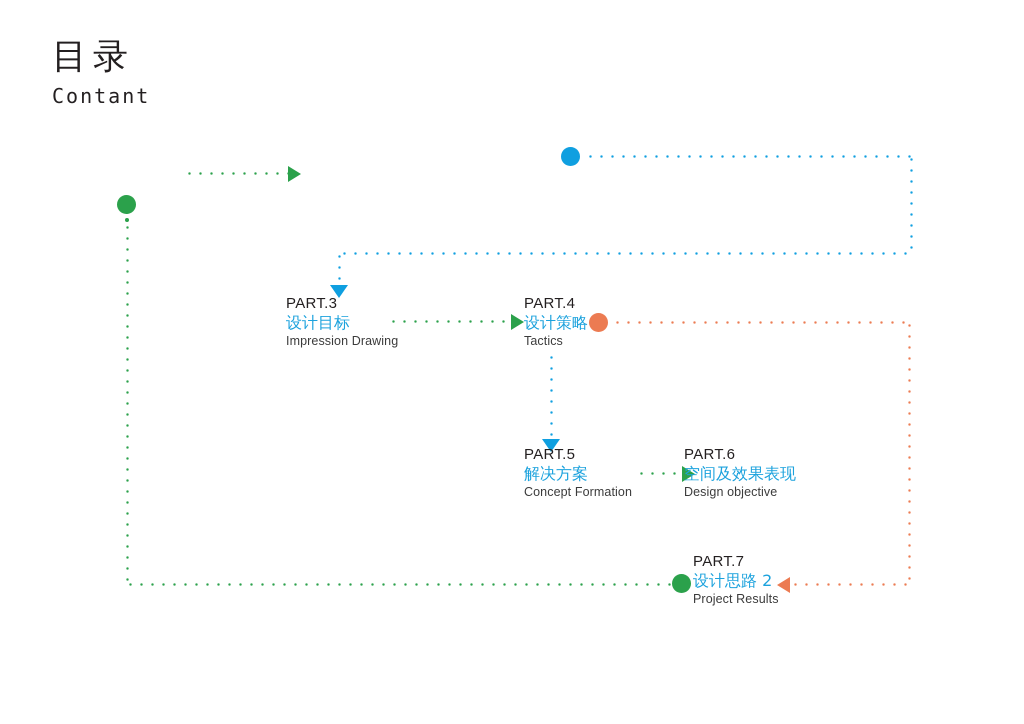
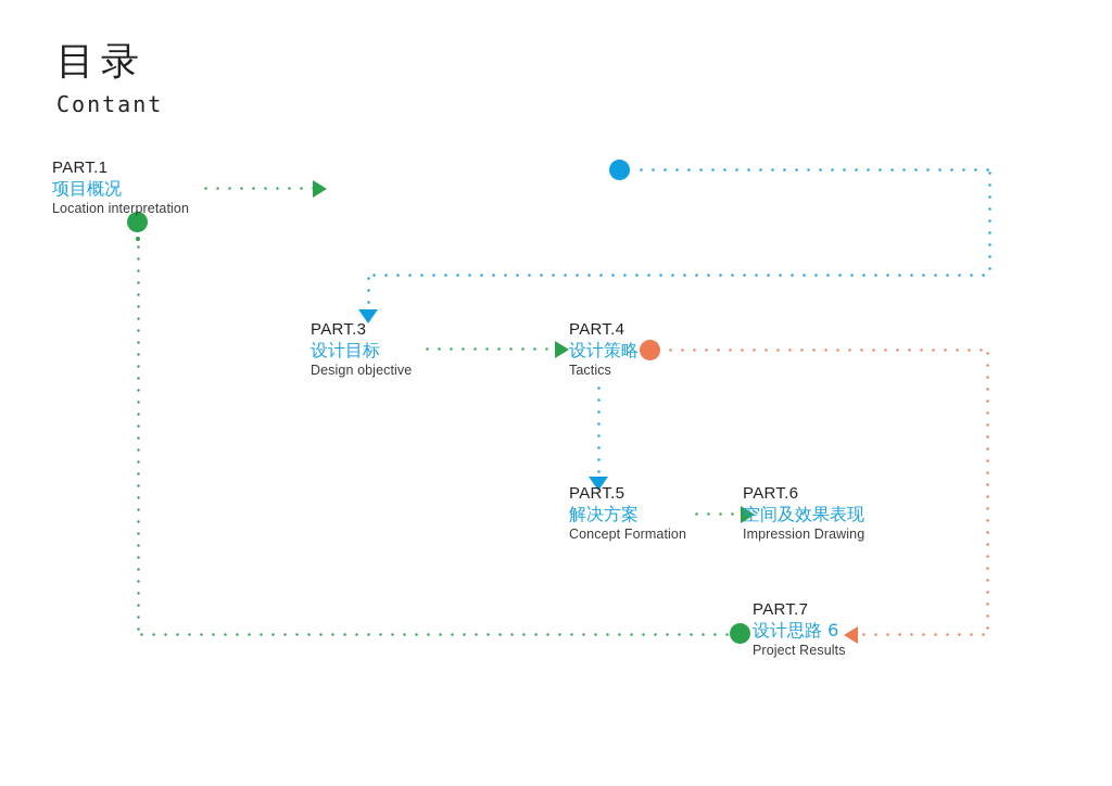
  目录
  Contant
+ PART.1
+ 项目概况
+ Location interpretation
  PART.3
  设计目标
- Impression Drawing
+ Design objective
  PART.4
  设计策略
  Tactics
  PART.5
  解决方案
  Concept Formation
  PART.6
  空间及效果表现
- Design objective
+ Impression Drawing
  PART.7
- 设计思路 2
+ 设计思路 6
  Project Results
